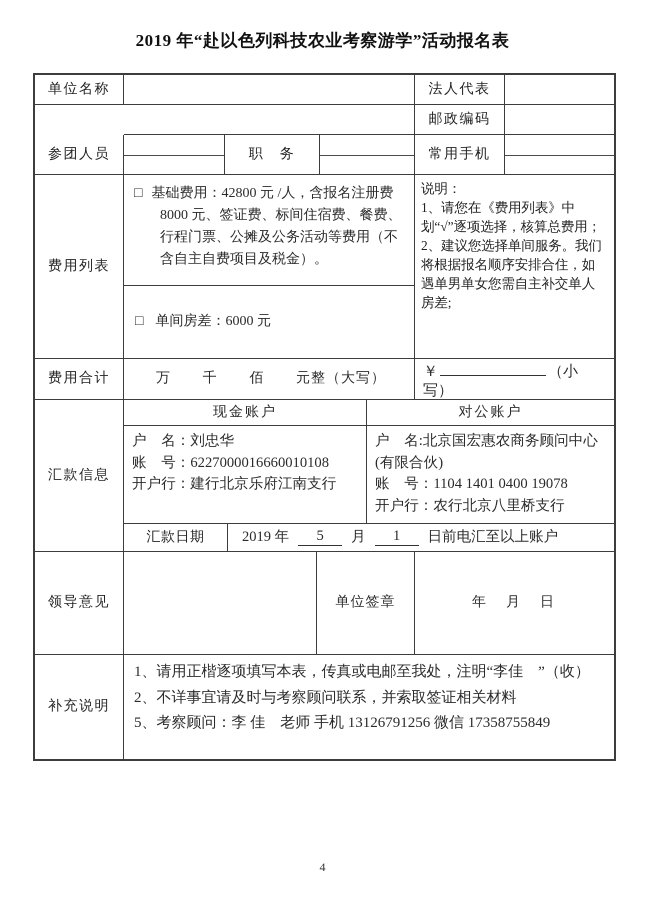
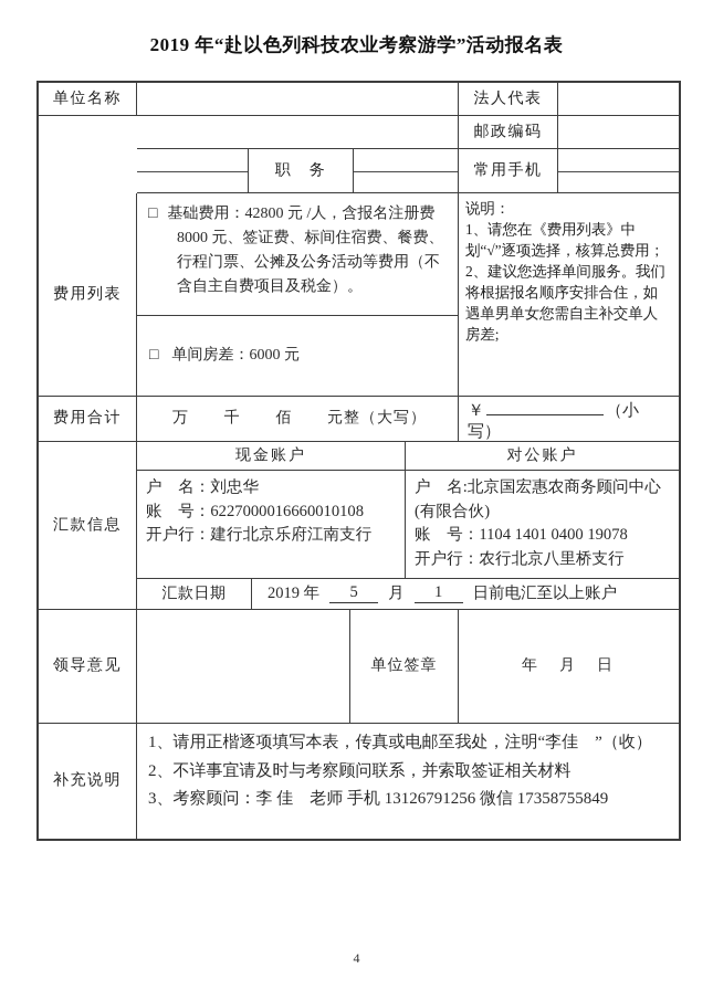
  2019 年“赴以色列科技农业考察游学”活动报名表
  单位名称
  法人代表
  邮政编码
- 参团人员
  职 务
  常用手机
  费用列表
  □ 基础费用：42800 元 /人，含报名注册费 8000 元、签证费、标间住宿费、餐费、行程门票、公摊及公务活动等费用（不含自主自费项目及税金）。
  □
  单间房差：6000 元
  说明：
  1、请您在《费用列表》中划“√”逐项选择，核算总费用；
  2、建议您选择单间服务。我们将根据报名顺序安排合住，如遇单男单女您需自主补交单人房差;
  费用合计
  万
  千
  佰
  元整（大写）
  ￥ （小写）
  汇款信息
  现金账户
  对公账户
  户 名：刘忠华
  账 号：6227000016660010108
  开户行：建行北京乐府江南支行
  户 名:北京国宏惠农商务顾问中心(有限合伙)
  账 号：1104 1401 0400 19078
  开户行：农行北京八里桥支行
  汇款日期
  2019 年
  5
  月
  1
  日前电汇至以上账户
  领导意见
  单位签章
  年 月 日
  补充说明
  1、请用正楷逐项填写本表，传真或电邮至我处，注明“李佳 ”（收）
  2、不详事宜请及时与考察顾问联系，并索取签证相关材料
- 5、考察顾问：李 佳 老师 手机 13126791256 微信 17358755849
+ 3、考察顾问：李 佳 老师 手机 13126791256 微信 17358755849
  4
